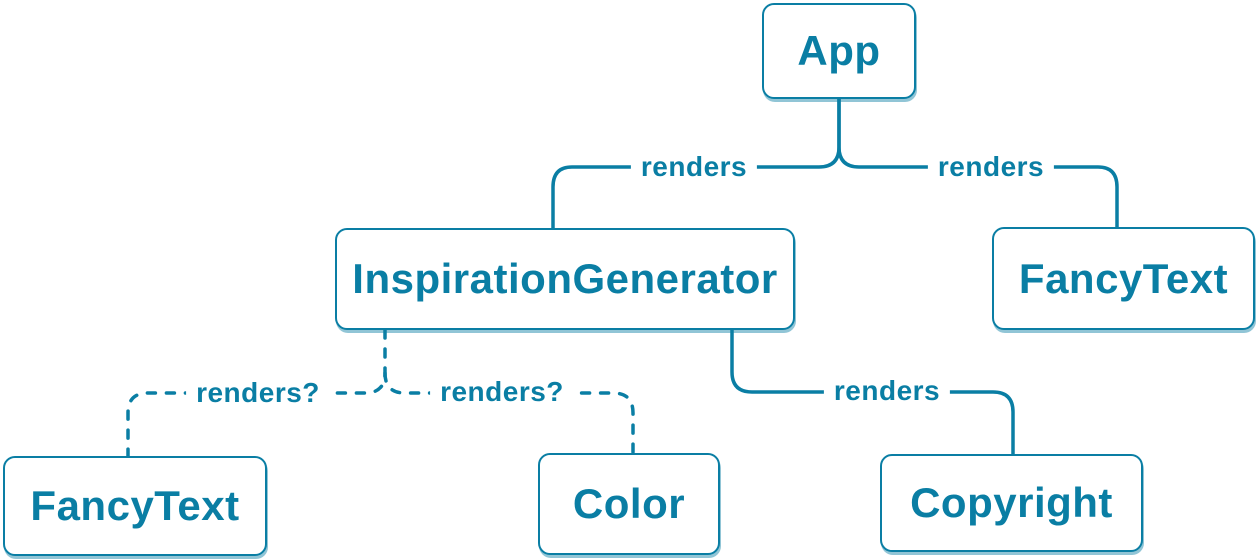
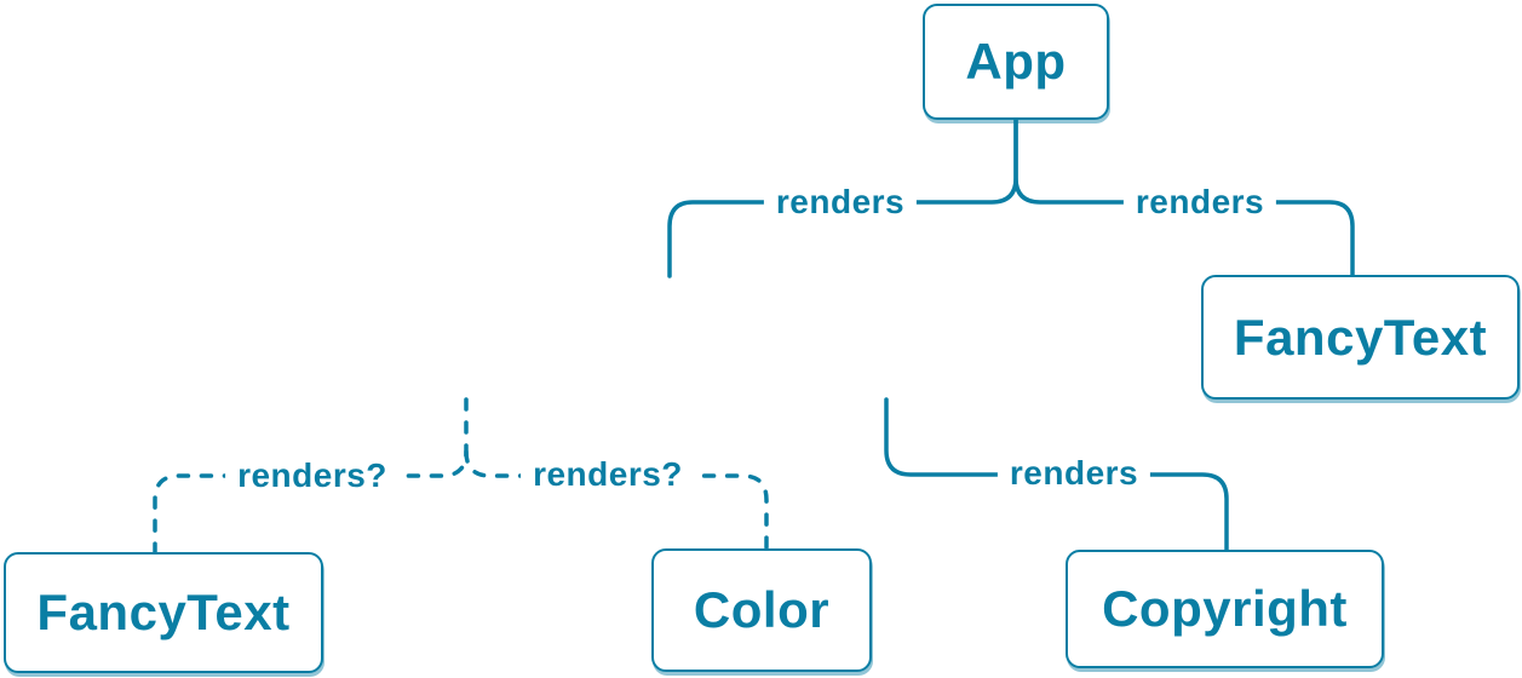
  App
- InspirationGenerator
  FancyText
  FancyText
  Color
  Copyright
  renders
  renders
  renders?
  renders?
  renders
